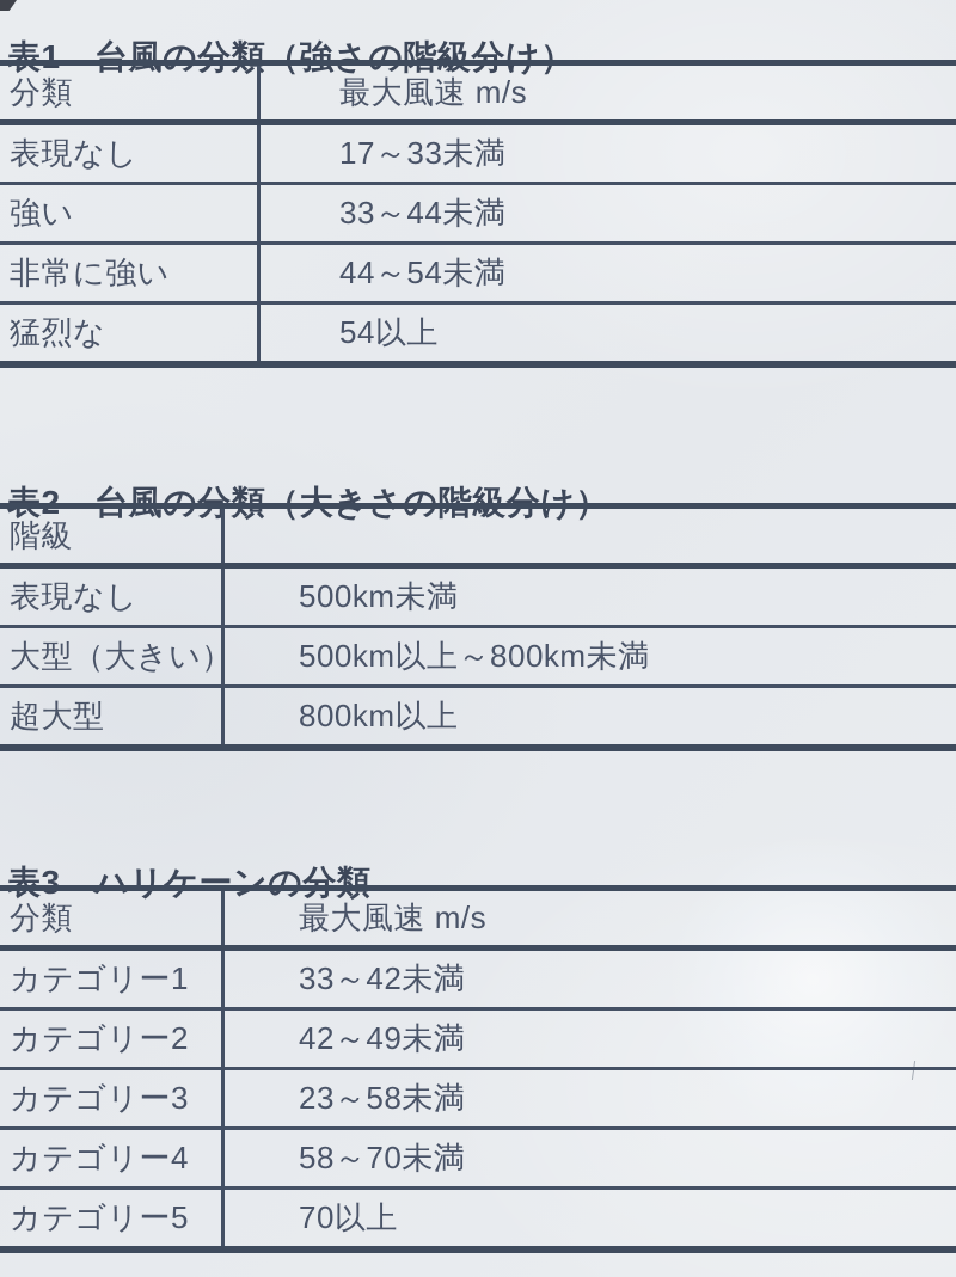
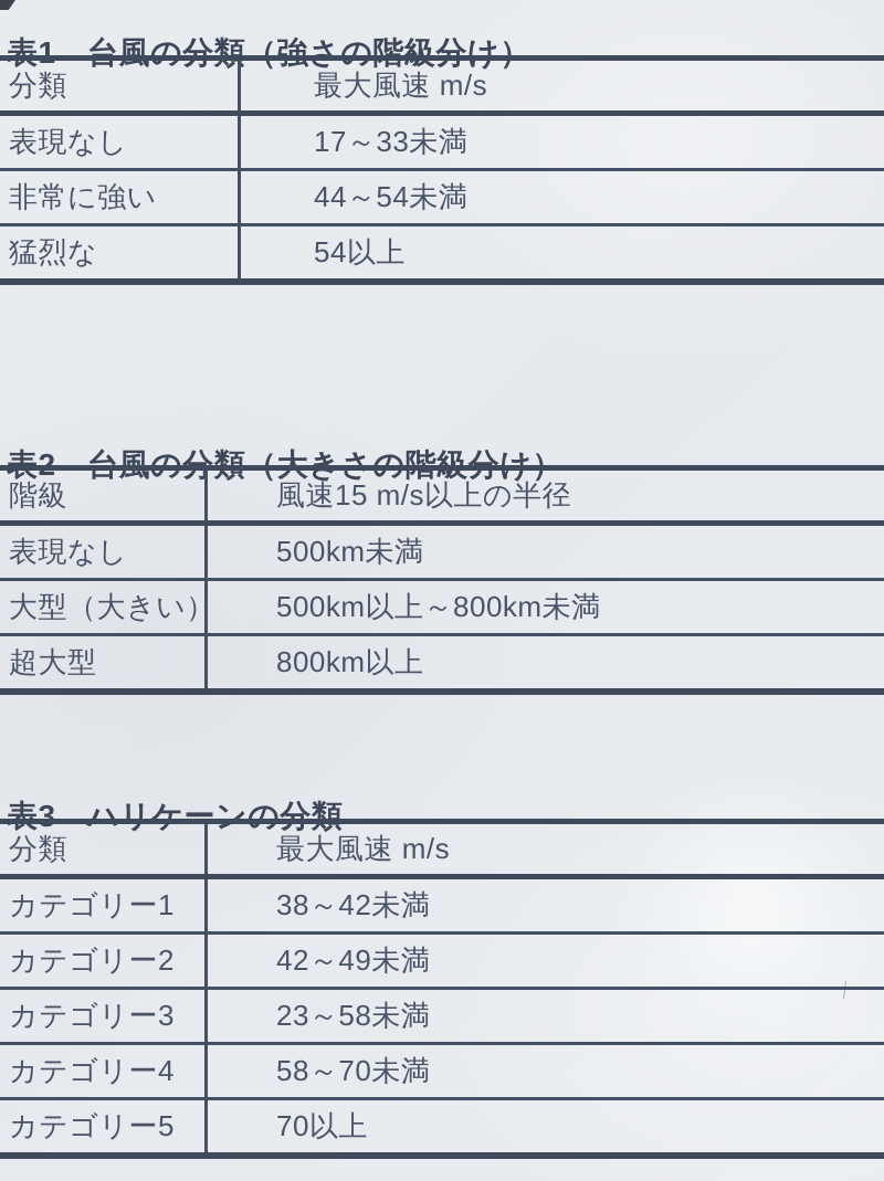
  表1 台風の分類（強さの階級分け）
  分類
  最大風速 m/s
  表現なし
  17～33未満
- 強い
- 33～44未満
  非常に強い
  44～54未満
  猛烈な
  54以上
  表2 台風の分類（大きさの階級分け）
  階級
+ 風速15 m/s以上の半径
  表現なし
  500km未満
  大型（大きい）
  500km以上～800km未満
  超大型
  800km以上
  表3 ハリケーンの分類
  分類
  最大風速 m/s
  カテゴリー1
- 33～42未満
+ 38～42未満
  カテゴリー2
  42～49未満
  カテゴリー3
  23～58未満
  カテゴリー4
  58～70未満
  カテゴリー5
  70以上
